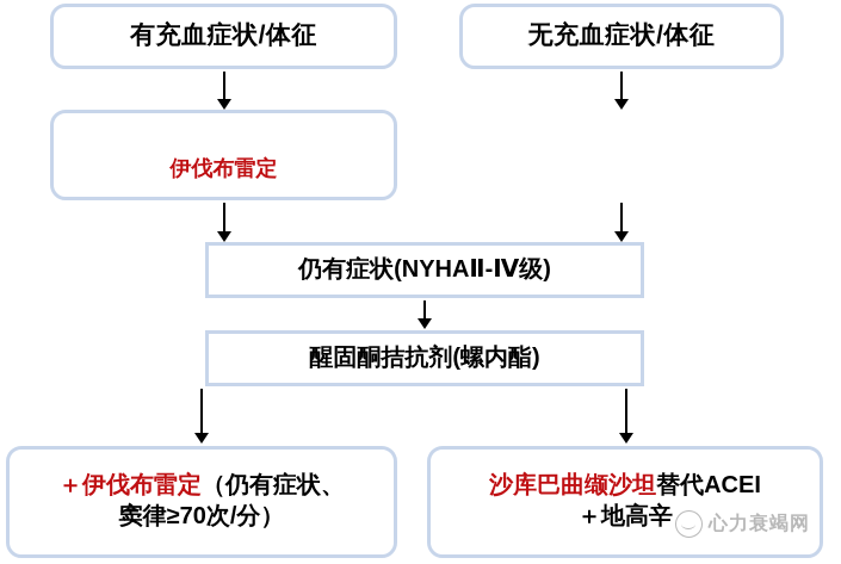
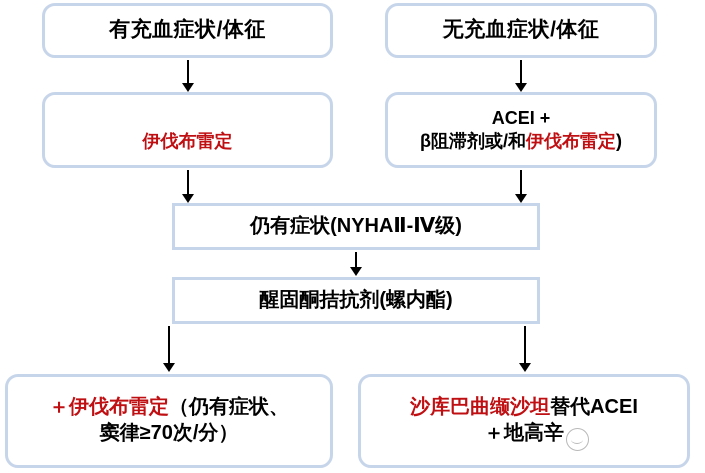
  有充血症状/体征
  无充血症状/体征
  伊伐布雷定
+ ACEI +
+ β阻滞剂或/和伊伐布雷定)
  仍有症状(NYHAⅡ-Ⅳ级)
  醒固酮拮抗剂(螺内酯)
  ＋伊伐布雷定（仍有症状、
  窦律≥70次/分）
  沙库巴曲缬沙坦替代ACEI
  ＋地高辛
- 心力衰竭网
